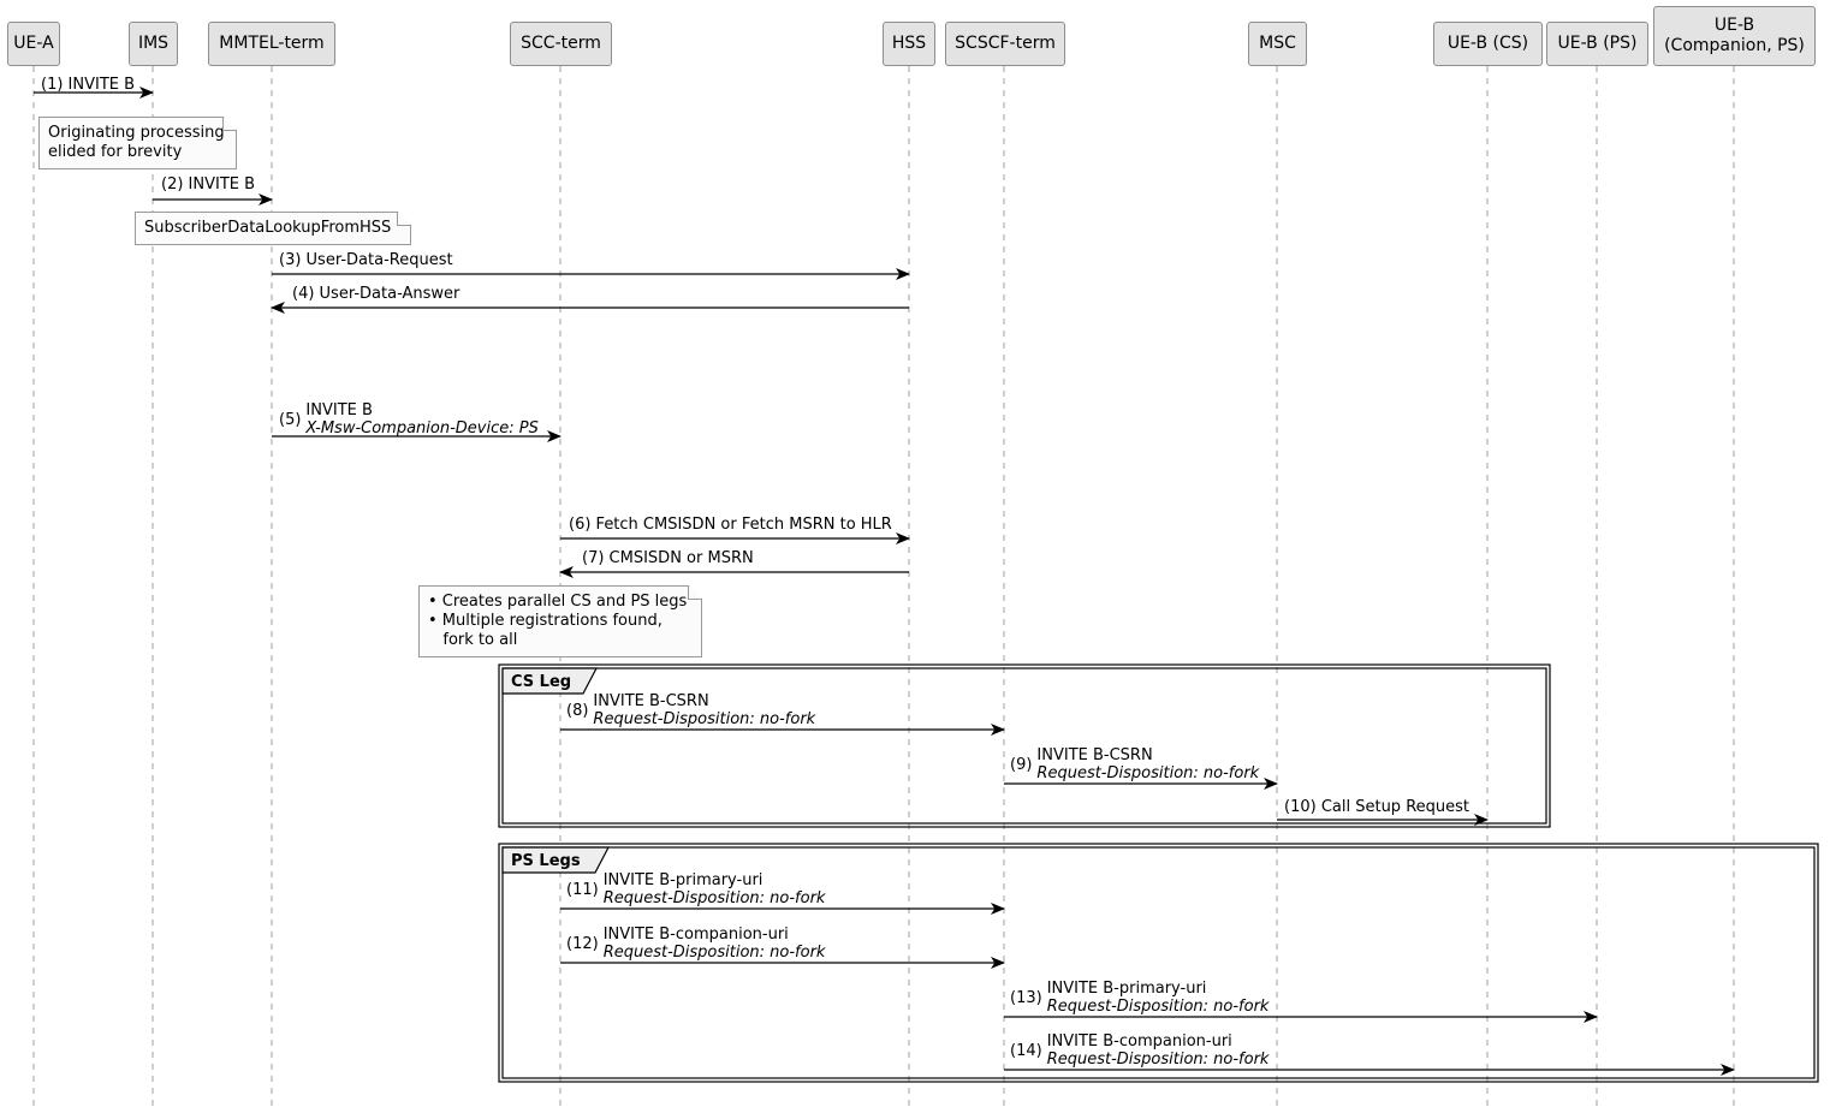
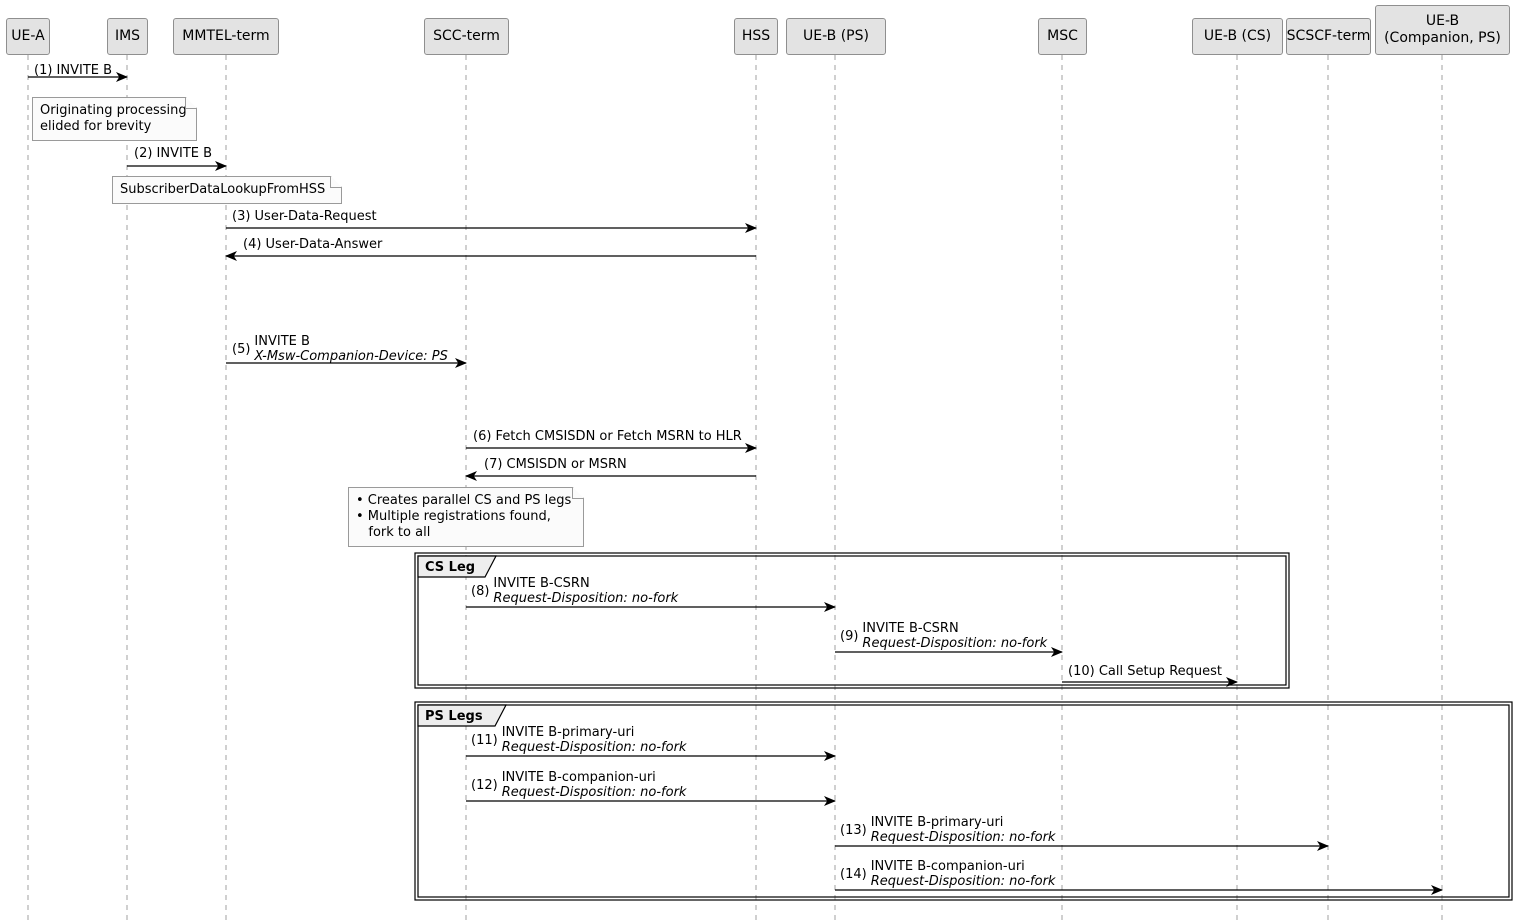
  UE-A
  IMS
  MMTEL-term
  SCC-term
  HSS
- SCSCF-term
+ UE-B (PS)
  MSC
  UE-B (CS)
- UE-B (PS)
+ SCSCF-term
  UE-B
  (Companion, PS)
  Originating processing
  elided for brevity
  SubscriberDataLookupFromHSS
  • Creates parallel CS and PS legs
  • Multiple registrations found,
  fork to all
  (1) INVITE B
  (2) INVITE B
  (3) User-Data-Request
  (4) User-Data-Answer
  (5)
  INVITE B
  X-Msw-Companion-Device: PS
  (6) Fetch CMSISDN or Fetch MSRN to HLR
  (7) CMSISDN or MSRN
  (8)
  INVITE B-CSRN
  Request-Disposition: no-fork
  (9)
  INVITE B-CSRN
  Request-Disposition: no-fork
  (10) Call Setup Request
  (11)
  INVITE B-primary-uri
  Request-Disposition: no-fork
  (12)
  INVITE B-companion-uri
  Request-Disposition: no-fork
  (13)
  INVITE B-primary-uri
  Request-Disposition: no-fork
  (14)
  INVITE B-companion-uri
  Request-Disposition: no-fork
  CS Leg
  PS Legs
